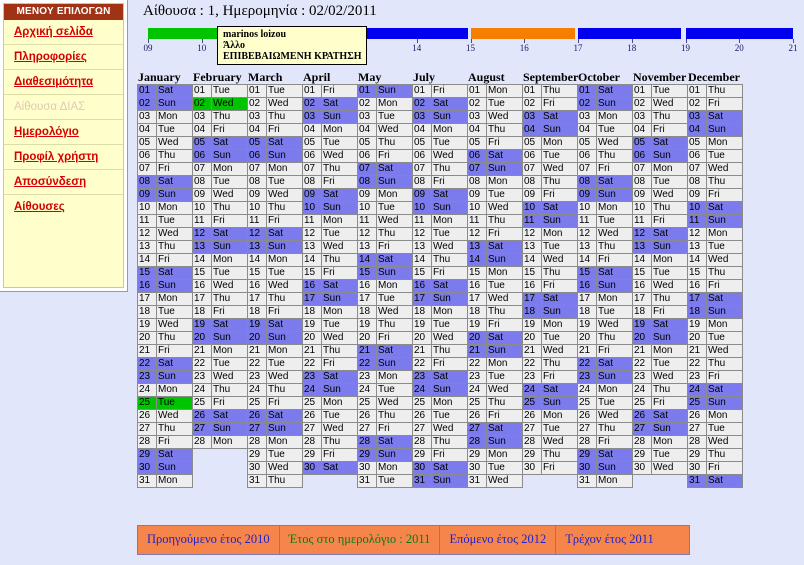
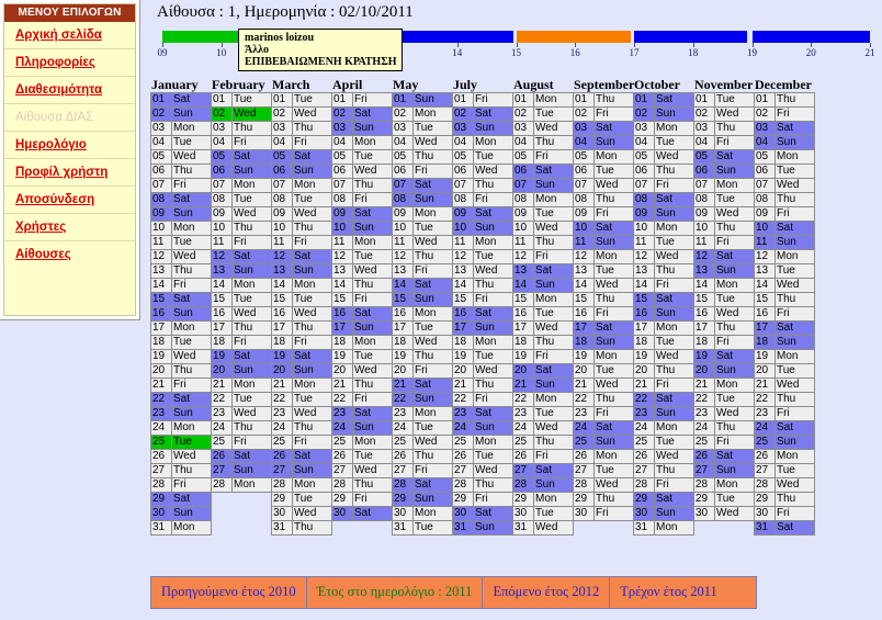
  ΜΕΝΟΥ ΕΠΙΛΟΓΩΝ
  Αρχική σελίδα
  Πληροφορίες
  Διαθεσιμότητα
  Αίθουσα ΔΙΑΣ
  Ημερολόγιο
  Προφίλ χρήστη
  Αποσύνδεση
+ Χρήστες
  Αίθουσες
- Αίθουσα : 1, Ημερομηνία : 02/02/2011
+ Αίθουσα : 1, Ημερομηνία : 02/10/2011
  09
  10
  14
  15
  16
  17
  18
  19
  20
  21
  marinos loizou
  Άλλο
  ΕΠΙΒΕΒΑΙΩΜΕΝΗ ΚΡΑΤΗΣΗ
  January
  01	Sat
  02	Sun
  03	Mon
  04	Tue
  05	Wed
  06	Thu
  07	Fri
  08	Sat
  09	Sun
  10	Mon
  11	Tue
  12	Wed
  13	Thu
  14	Fri
  15	Sat
  16	Sun
  17	Mon
  18	Tue
  19	Wed
  20	Thu
  21	Fri
  22	Sat
  23	Sun
  24	Mon
  25	Tue
  26	Wed
  27	Thu
  28	Fri
  29	Sat
  30	Sun
  31	Mon
  February
  01	Tue
  02	Wed
  03	Thu
  04	Fri
  05	Sat
  06	Sun
  07	Mon
  08	Tue
  09	Wed
  10	Thu
  11	Fri
  12	Sat
  13	Sun
  14	Mon
  15	Tue
  16	Wed
  17	Thu
  18	Fri
  19	Sat
  20	Sun
  21	Mon
  22	Tue
  23	Wed
  24	Thu
  25	Fri
  26	Sat
  27	Sun
  28	Mon
  March
  01	Tue
  02	Wed
  03	Thu
  04	Fri
  05	Sat
  06	Sun
  07	Mon
  08	Tue
  09	Wed
  10	Thu
  11	Fri
  12	Sat
  13	Sun
  14	Mon
  15	Tue
  16	Wed
  17	Thu
  18	Fri
  19	Sat
  20	Sun
  21	Mon
  22	Tue
  23	Wed
  24	Thu
  25	Fri
  26	Sat
  27	Sun
  28	Mon
  29	Tue
  30	Wed
  31	Thu
  April
  01	Fri
  02	Sat
  03	Sun
  04	Mon
  05	Tue
  06	Wed
  07	Thu
  08	Fri
  09	Sat
  10	Sun
  11	Mon
  12	Tue
  13	Wed
  14	Thu
  15	Fri
  16	Sat
  17	Sun
  18	Mon
  19	Tue
  20	Wed
  21	Thu
  22	Fri
  23	Sat
  24	Sun
  25	Mon
  26	Tue
  27	Wed
  28	Thu
  29	Fri
  30	Sat
  May
  01	Sun
  02	Mon
  03	Tue
  04	Wed
  05	Thu
  06	Fri
  07	Sat
  08	Sun
  09	Mon
  10	Tue
  11	Wed
  12	Thu
  13	Fri
  14	Sat
  15	Sun
  16	Mon
  17	Tue
  18	Wed
  19	Thu
  20	Fri
  21	Sat
  22	Sun
  23	Mon
  24	Tue
  25	Wed
  26	Thu
  27	Fri
  28	Sat
  29	Sun
  30	Mon
  31	Tue
  July
  01	Fri
  02	Sat
  03	Sun
  04	Mon
  05	Tue
  06	Wed
  07	Thu
  08	Fri
  09	Sat
  10	Sun
  11	Mon
  12	Tue
  13	Wed
  14	Thu
  15	Fri
  16	Sat
  17	Sun
  18	Mon
  19	Tue
  20	Wed
  21	Thu
  22	Fri
  23	Sat
  24	Sun
  25	Mon
  26	Tue
  27	Wed
  28	Thu
  29	Fri
  30	Sat
  31	Sun
  August
  01	Mon
  02	Tue
  03	Wed
  04	Thu
  05	Fri
  06	Sat
  07	Sun
  08	Mon
  09	Tue
  10	Wed
  11	Thu
  12	Fri
  13	Sat
  14	Sun
  15	Mon
  16	Tue
  17	Wed
  18	Thu
  19	Fri
  20	Sat
  21	Sun
  22	Mon
  23	Tue
  24	Wed
  25	Thu
  26	Fri
  27	Sat
  28	Sun
  29	Mon
  30	Tue
  31	Wed
  September
  01	Thu
  02	Fri
  03	Sat
  04	Sun
  05	Mon
  06	Tue
  07	Wed
  08	Thu
  09	Fri
  10	Sat
  11	Sun
  12	Mon
  13	Tue
  14	Wed
  15	Thu
  16	Fri
  17	Sat
  18	Sun
  19	Mon
  20	Tue
  21	Wed
  22	Thu
  23	Fri
  24	Sat
  25	Sun
  26	Mon
  27	Tue
  28	Wed
  29	Thu
  30	Fri
  October
  01	Sat
  02	Sun
  03	Mon
  04	Tue
  05	Wed
  06	Thu
  07	Fri
  08	Sat
  09	Sun
  10	Mon
  11	Tue
  12	Wed
  13	Thu
  14	Fri
  15	Sat
  16	Sun
  17	Mon
  18	Tue
  19	Wed
  20	Thu
  21	Fri
  22	Sat
  23	Sun
  24	Mon
  25	Tue
  26	Wed
  27	Thu
  28	Fri
  29	Sat
  30	Sun
  31	Mon
  November
  01	Tue
  02	Wed
  03	Thu
  04	Fri
  05	Sat
  06	Sun
  07	Mon
  08	Tue
  09	Wed
  10	Thu
  11	Fri
  12	Sat
  13	Sun
  14	Mon
  15	Tue
  16	Wed
  17	Thu
  18	Fri
  19	Sat
  20	Sun
  21	Mon
  22	Tue
  23	Wed
  24	Thu
  25	Fri
  26	Sat
  27	Sun
  28	Mon
  29	Tue
  30	Wed
  December
  01	Thu
  02	Fri
  03	Sat
  04	Sun
  05	Mon
  06	Tue
  07	Wed
  08	Thu
  09	Fri
  10	Sat
  11	Sun
  12	Mon
  13	Tue
  14	Wed
  15	Thu
  16	Fri
  17	Sat
  18	Sun
  19	Mon
  20	Tue
  21	Wed
  22	Thu
  23	Fri
  24	Sat
  25	Sun
  26	Mon
  27	Tue
  28	Wed
  29	Thu
  30	Fri
  31	Sat
  Προηγούμενο έτος 2010
  Έτος στο ημερολόγιο : 2011
  Επόμενο έτος 2012
  Τρέχον έτος 2011
